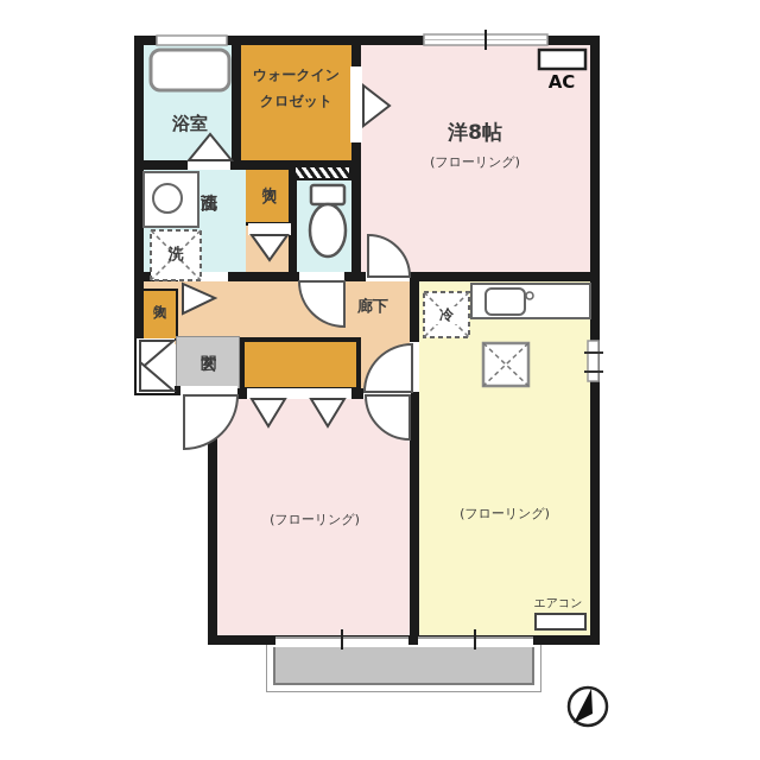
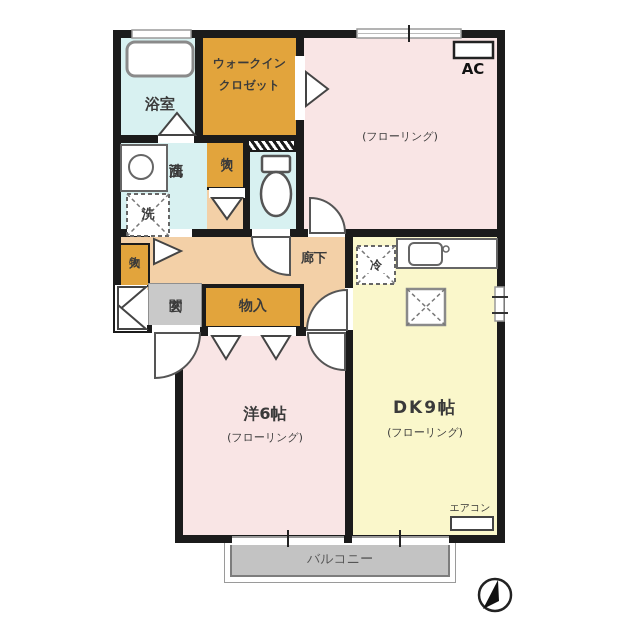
  浴室
  ウォークイン
  クロゼット
- 洋8帖
  (フローリング)
  AC
  洗
+ 物入
  廊下
  冷
+ DK9帖
  (フローリング)
  エアコン
+ 洋6帖
  (フローリング)
+ バルコニー
